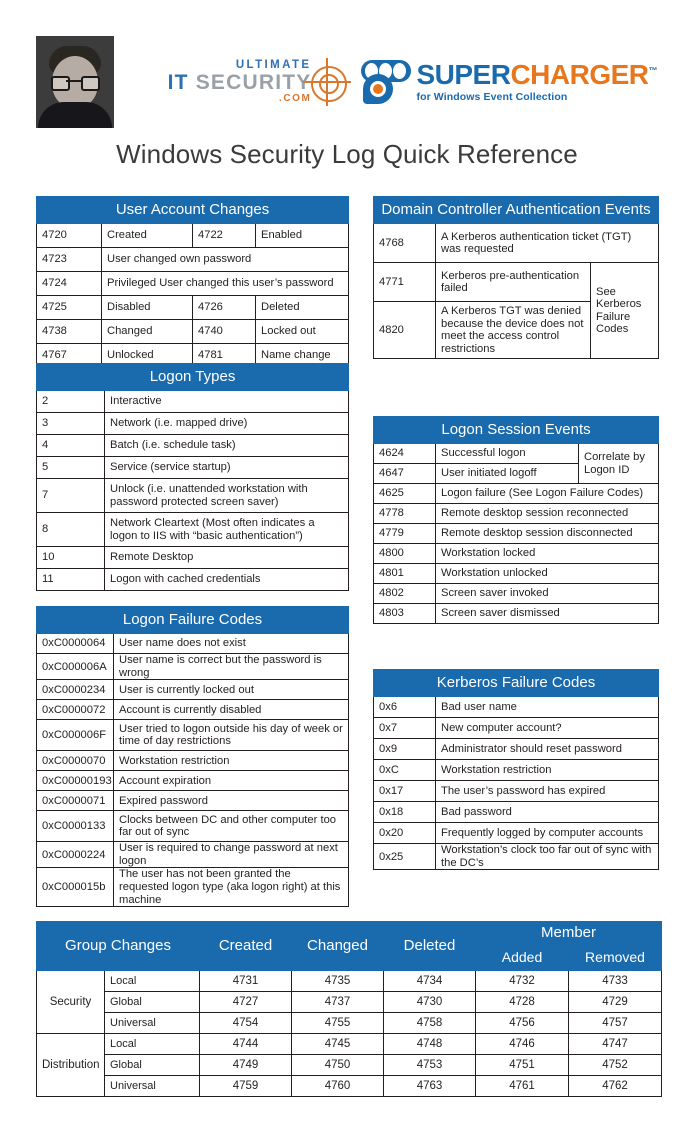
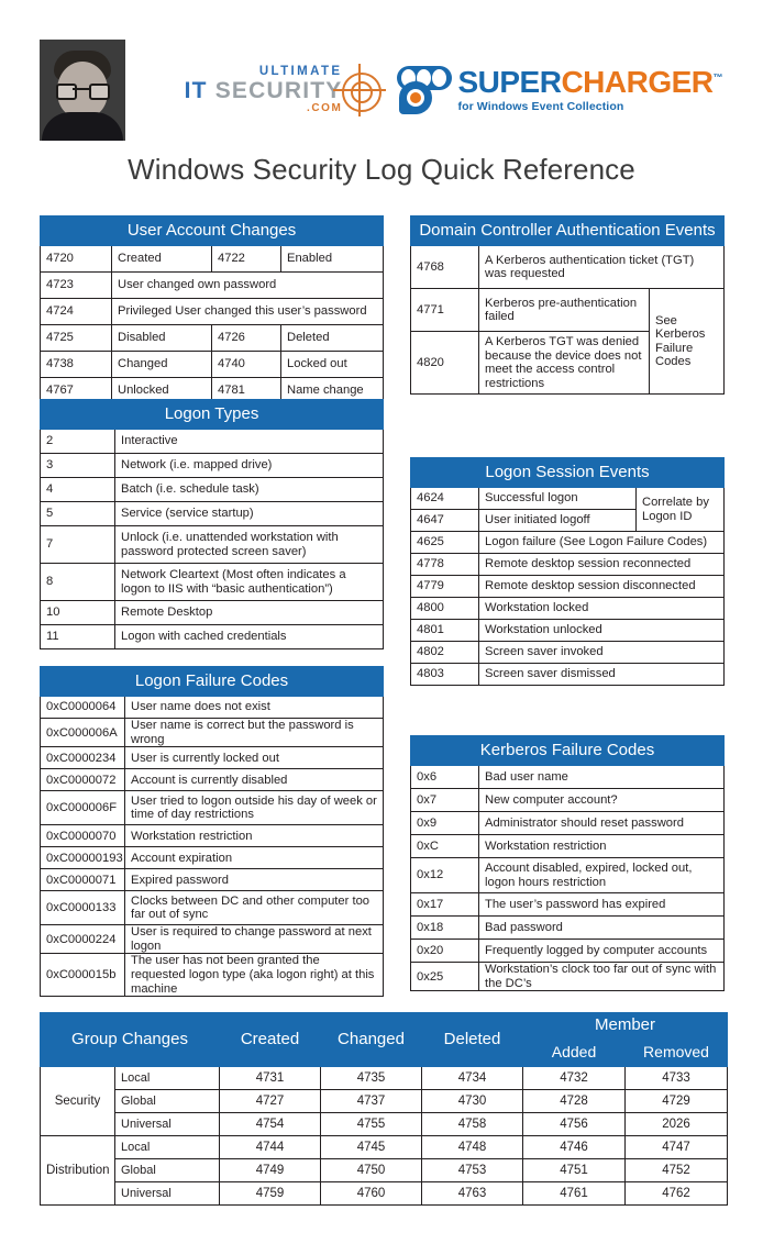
  ULTIMATE
  IT SECURIT
  .COM
  SUPERCHARGER™
  for Windows Event Collection
  Windows Security Log Quick Reference
  User Account Changes
  4720	Created	4722	Enabled
  4723	User changed own password
  4724	Privileged User changed this user’s password
  4725	Disabled	4726	Deleted
  4738	Changed	4740	Locked out
  4767	Unlocked	4781	Name change
  Logon Types
  2	Interactive
  3	Network (i.e. mapped drive)
  4	Batch (i.e. schedule task)
  5	Service (service startup)
  7	Unlock (i.e. unattended workstation with password protected screen saver)
  8	Network Cleartext (Most often indicates a logon to IIS with “basic authentication”)
  10	Remote Desktop
  11	Logon with cached credentials
  Logon Failure Codes
  0xC0000064	User name does not exist
  0xC000006A	User name is correct but the password is wrong
  0xC0000234	User is currently locked out
  0xC0000072	Account is currently disabled
  0xC000006F	User tried to logon outside his day of week or time of day restrictions
  0xC0000070	Workstation restriction
  0xC00000193	Account expiration
  0xC0000071	Expired password
  0xC0000133	Clocks between DC and other computer too far out of sync
  0xC0000224	User is required to change password at next logon
  0xC000015b	The user has not been granted the requested logon type (aka logon right) at this machine
  Domain Controller Authentication Events
  4768	A Kerberos authentication ticket (TGT) was requested
  4771	Kerberos pre-authentication failed	See Kerberos Failure Codes
  4820	A Kerberos TGT was denied because the device does not meet the access control restrictions
  Logon Session Events
  4624	Successful logon	Correlate by Logon ID
  4647	User initiated logoff
  4625	Logon failure (See Logon Failure Codes)
  4778	Remote desktop session reconnected
  4779	Remote desktop session disconnected
  4800	Workstation locked
  4801	Workstation unlocked
  4802	Screen saver invoked
  4803	Screen saver dismissed
  Kerberos Failure Codes
  0x6	Bad user name
  0x7	New computer account?
  0x9	Administrator should reset password
  0xC	Workstation restriction
+ 0x12	Account disabled, expired, locked out, logon hours restriction
  0x17	The user’s password has expired
  0x18	Bad password
  0x20	Frequently logged by computer accounts
  0x25	Workstation’s clock too far out of sync with the DC’s
  Group Changes	Created	Changed	Deleted	Member
  Added	Removed
  Security	Local	4731	4735	4734	4732	4733
  Global	4727	4737	4730	4728	4729
- Universal	4754	4755	4758	4756	4757
+ Universal	4754	4755	4758	4756	2026
  Distribution	Local	4744	4745	4748	4746	4747
  Global	4749	4750	4753	4751	4752
  Universal	4759	4760	4763	4761	4762
